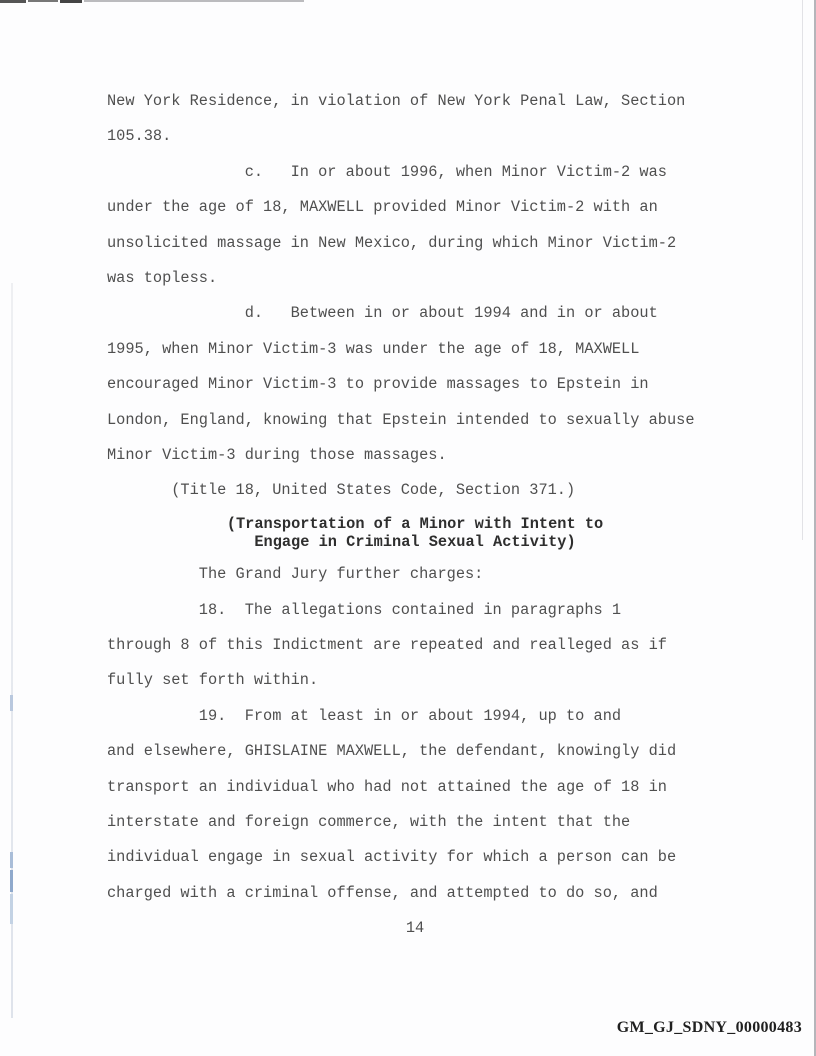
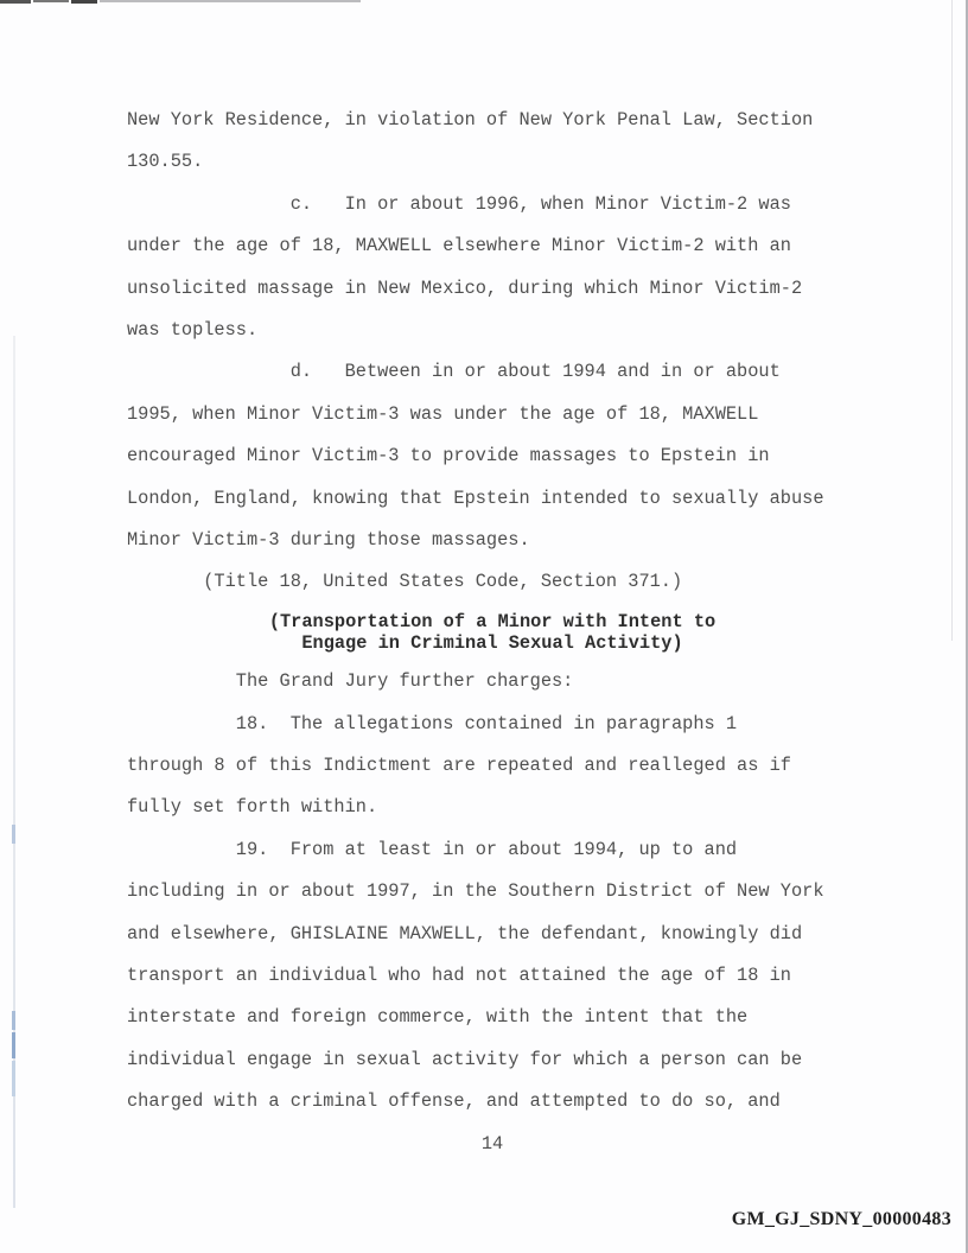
  New York Residence, in violation of New York Penal Law, Section
- 105.38.
+ 130.55.
  c. In or about 1996, when Minor Victim-2 was
- under the age of 18, MAXWELL provided Minor Victim-2 with an
+ under the age of 18, MAXWELL elsewhere Minor Victim-2 with an
  unsolicited massage in New Mexico, during which Minor Victim-2
  was topless.
  d. Between in or about 1994 and in or about
  1995, when Minor Victim-3 was under the age of 18, MAXWELL
  encouraged Minor Victim-3 to provide massages to Epstein in
  London, England, knowing that Epstein intended to sexually abuse
  Minor Victim-3 during those massages.
  (Title 18, United States Code, Section 371.)
  (Transportation of a Minor with Intent to
  Engage in Criminal Sexual Activity)
  The Grand Jury further charges:
  18. The allegations contained in paragraphs 1
  through 8 of this Indictment are repeated and realleged as if
  fully set forth within.
  19. From at least in or about 1994, up to and
+ including in or about 1997, in the Southern District of New York
  and elsewhere, GHISLAINE MAXWELL, the defendant, knowingly did
  transport an individual who had not attained the age of 18 in
  interstate and foreign commerce, with the intent that the
  individual engage in sexual activity for which a person can be
  charged with a criminal offense, and attempted to do so, and
  14
  GM_GJ_SDNY_00000483
